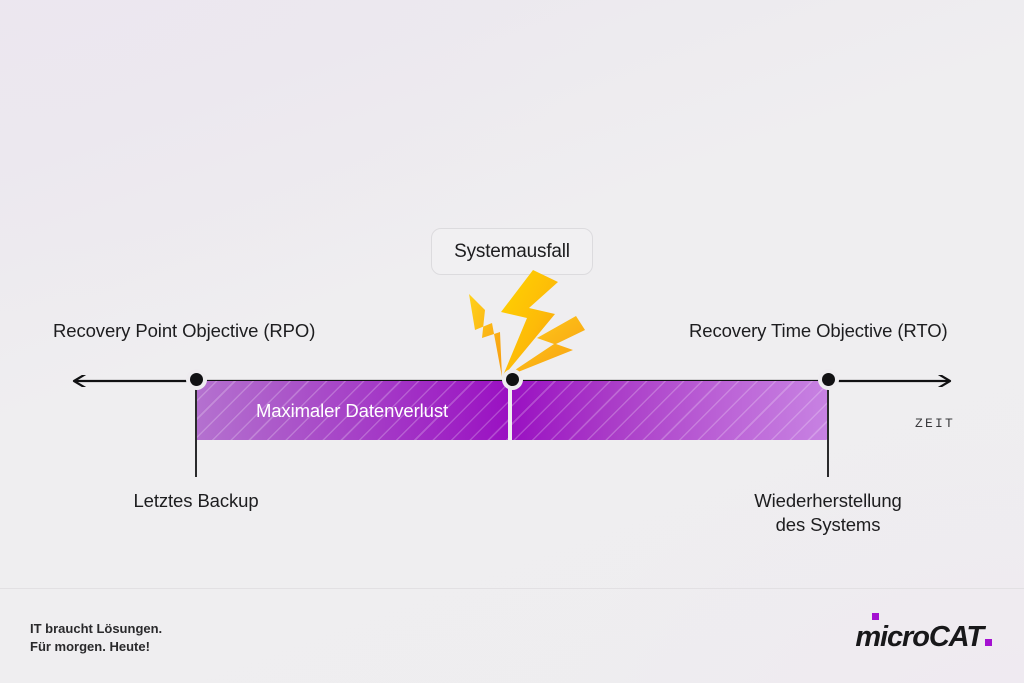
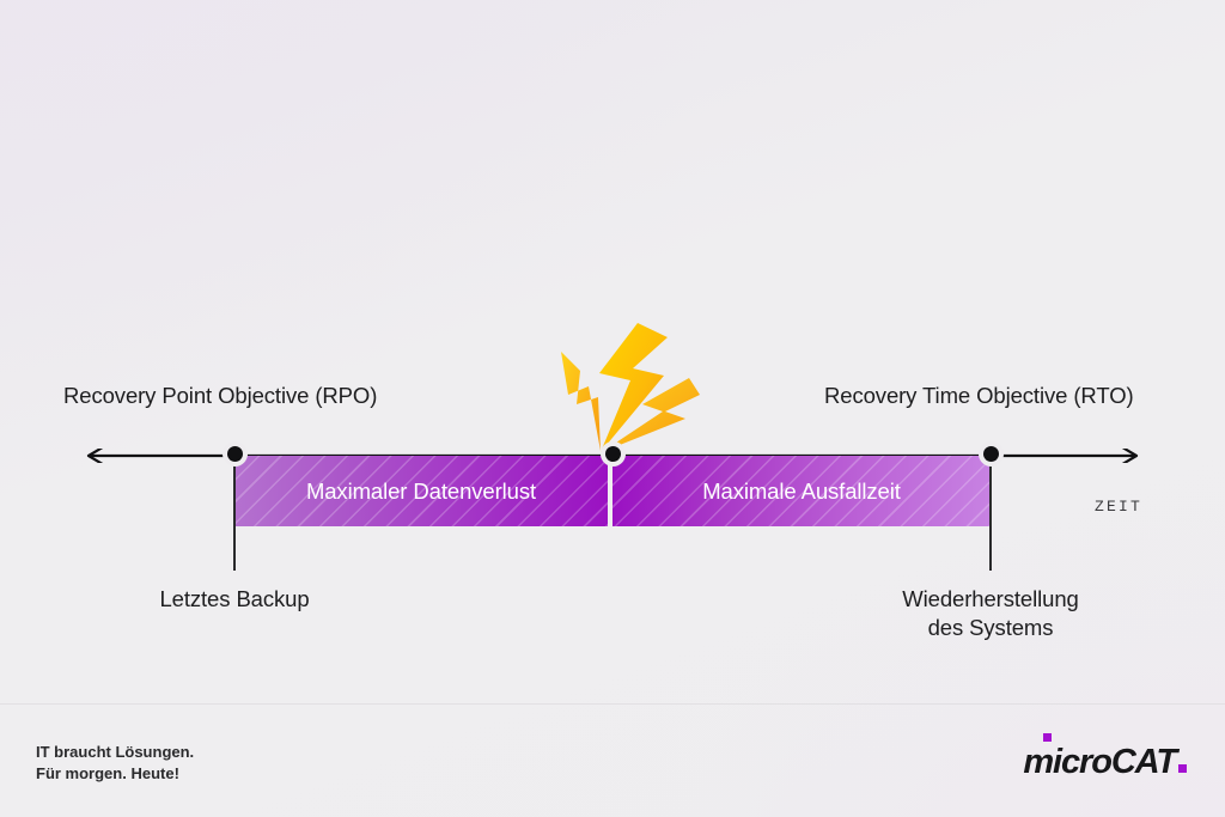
- Systemausfall
  Recovery Point Objective (RPO)
  Recovery Time Objective (RTO)
  Maximaler Datenverlust
+ Maximale Ausfallzeit
  Letztes Backup
  Wiederherstellung
  des Systems
  ZEIT
  IT braucht Lösungen.
  Für morgen. Heute!
  microCAT
